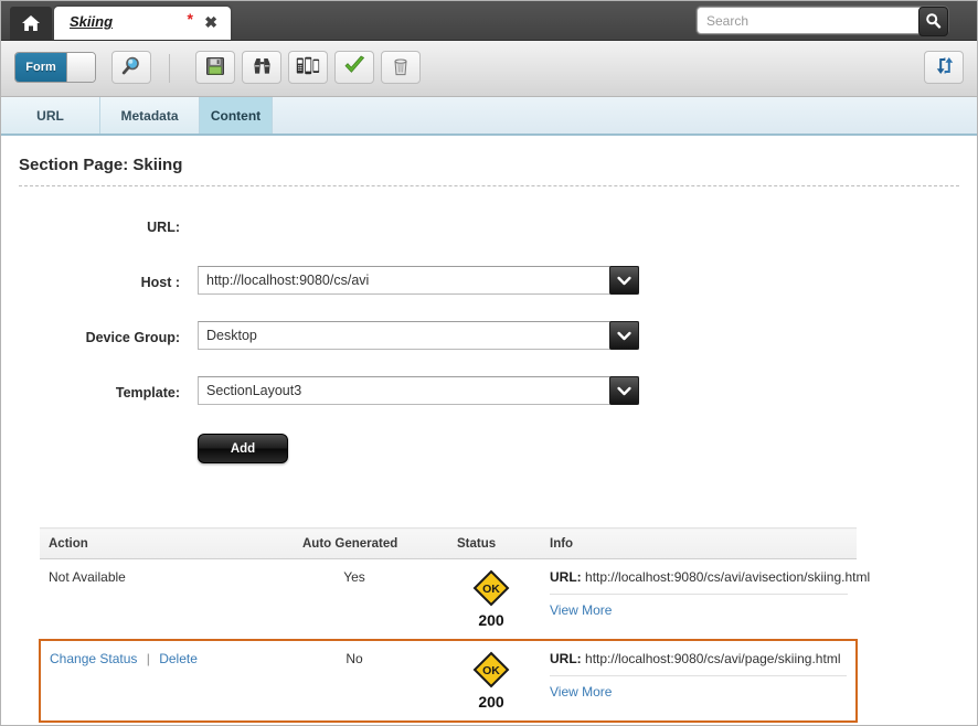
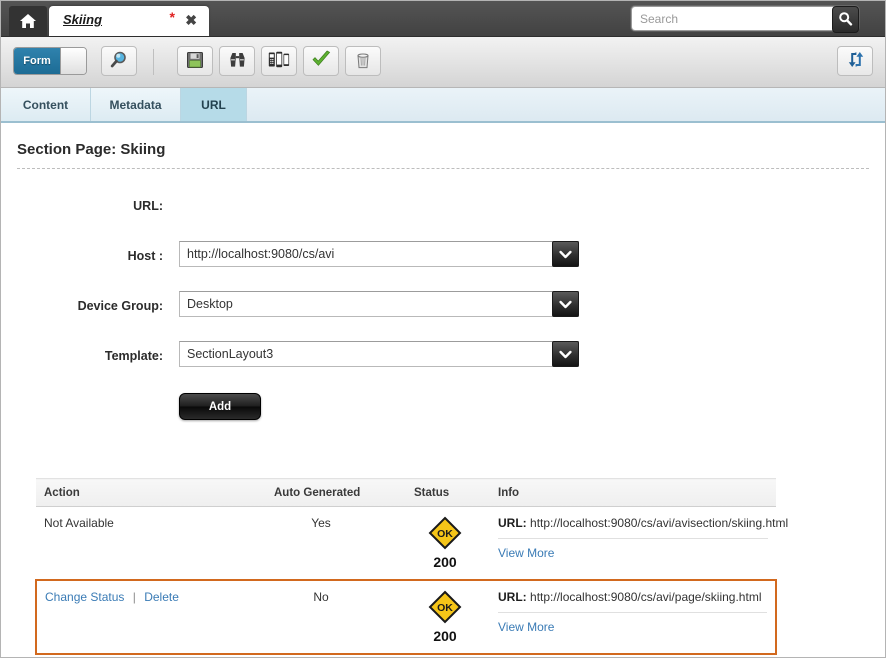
  Skiing
  *
  ✖
  Search
  Form
- URL
+ Content
  Metadata
- Content
+ URL
  Section Page: Skiing
  URL:
  Host :
  http://localhost:9080/cs/avi
  Device Group:
  Desktop
  Template:
  SectionLayout3
  Add
  Action	Auto Generated	Status	Info
  Not Available	Yes	OK 200	URL: http://localhost:9080/cs/avi/avisection/skiing.html View More
  Change Status | Delete	No	OK 200	URL: http://localhost:9080/cs/avi/page/skiing.html View More
